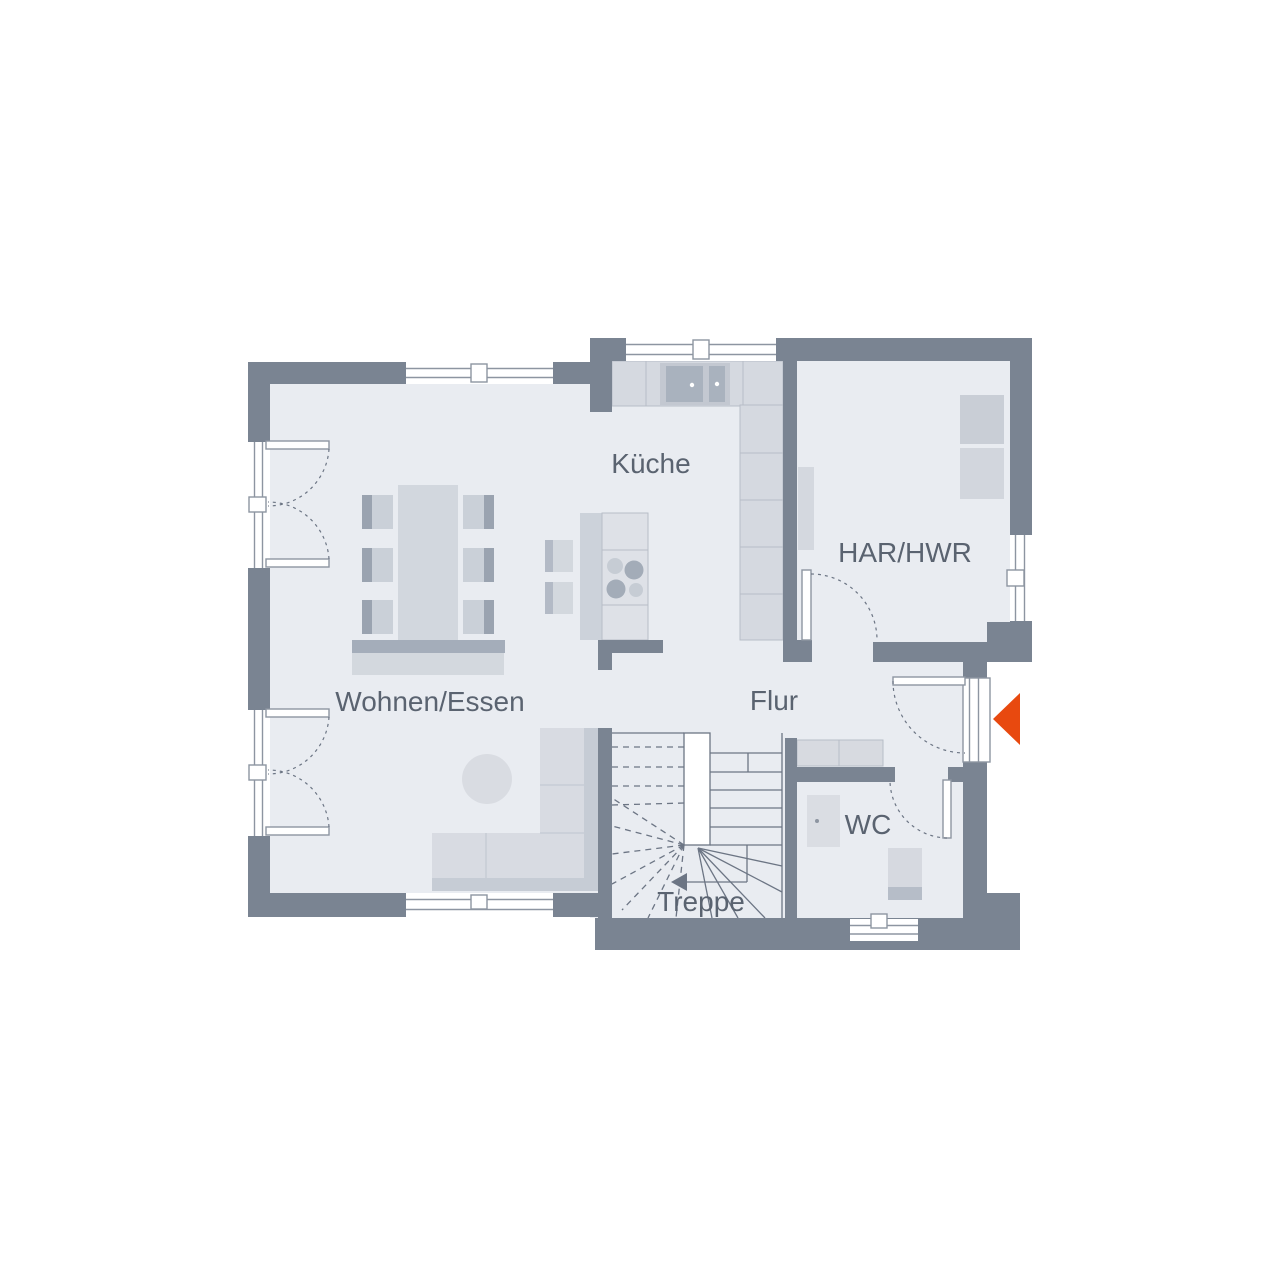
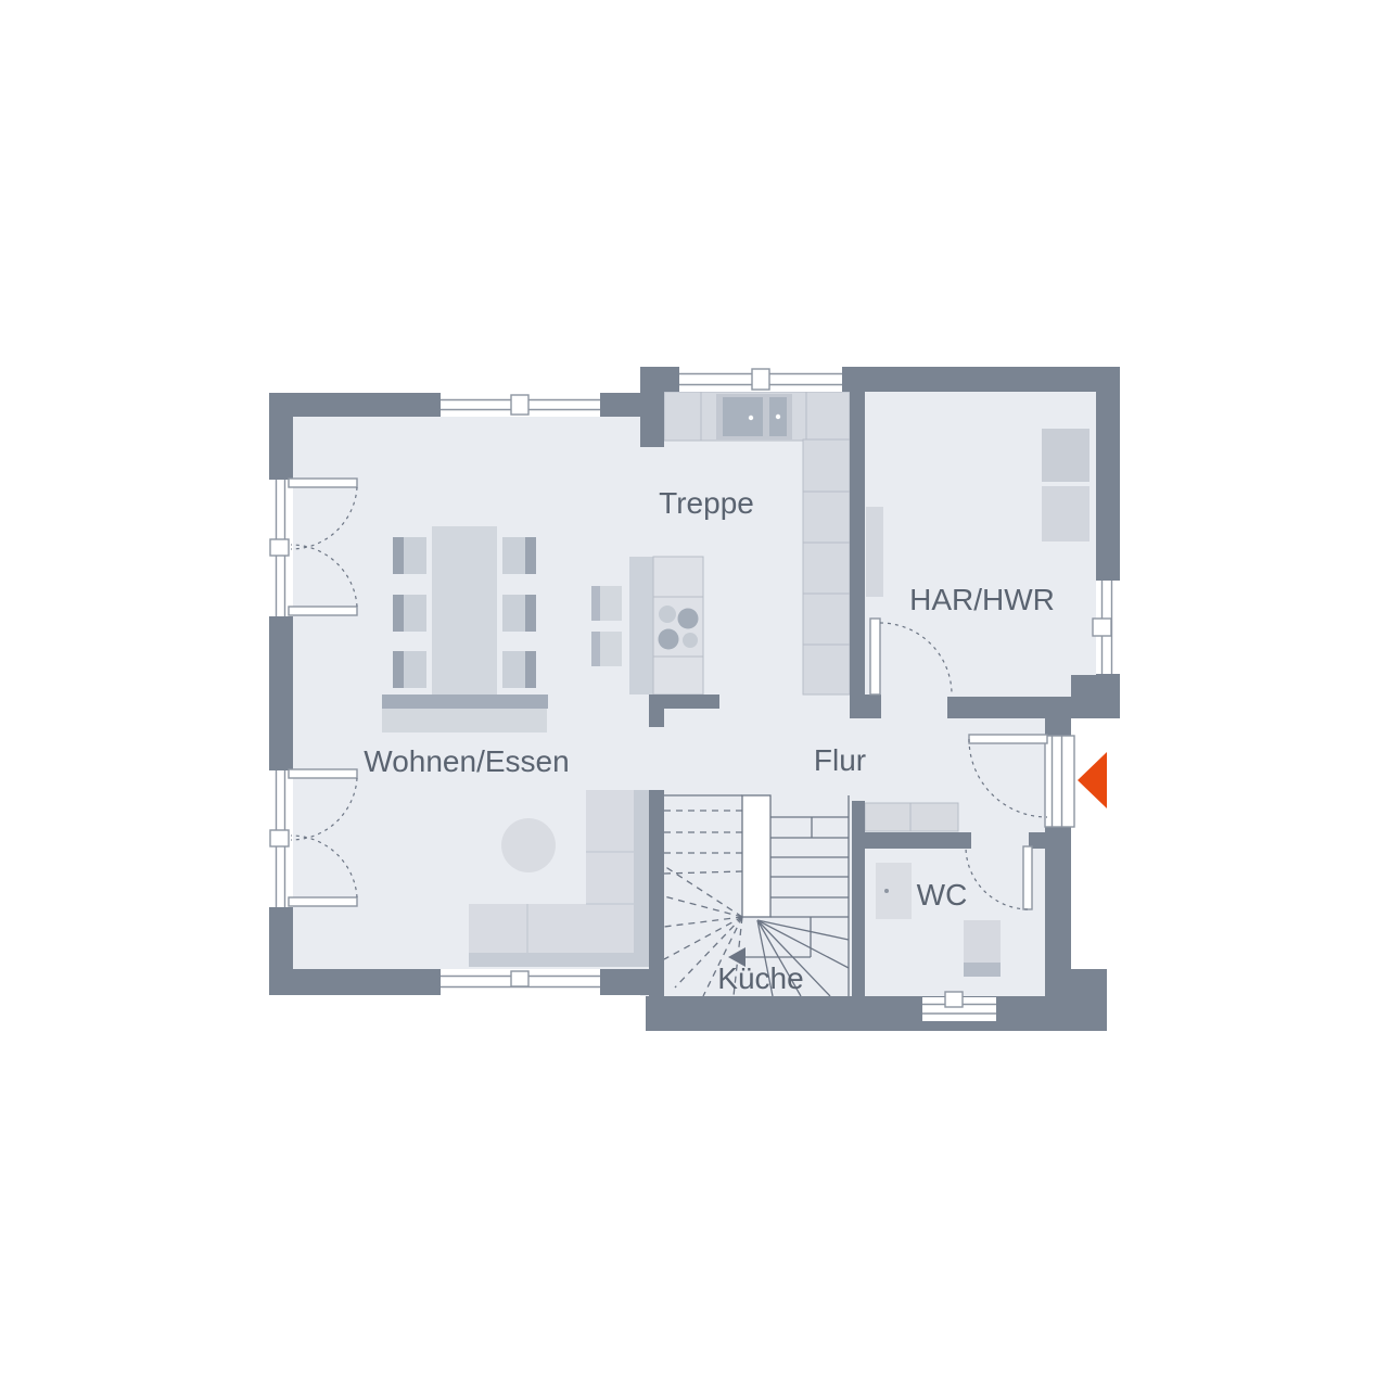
- Küche
+ Treppe
  HAR/HWR
  Wohnen/Essen
  Flur
  WC
- Treppe
+ Küche
